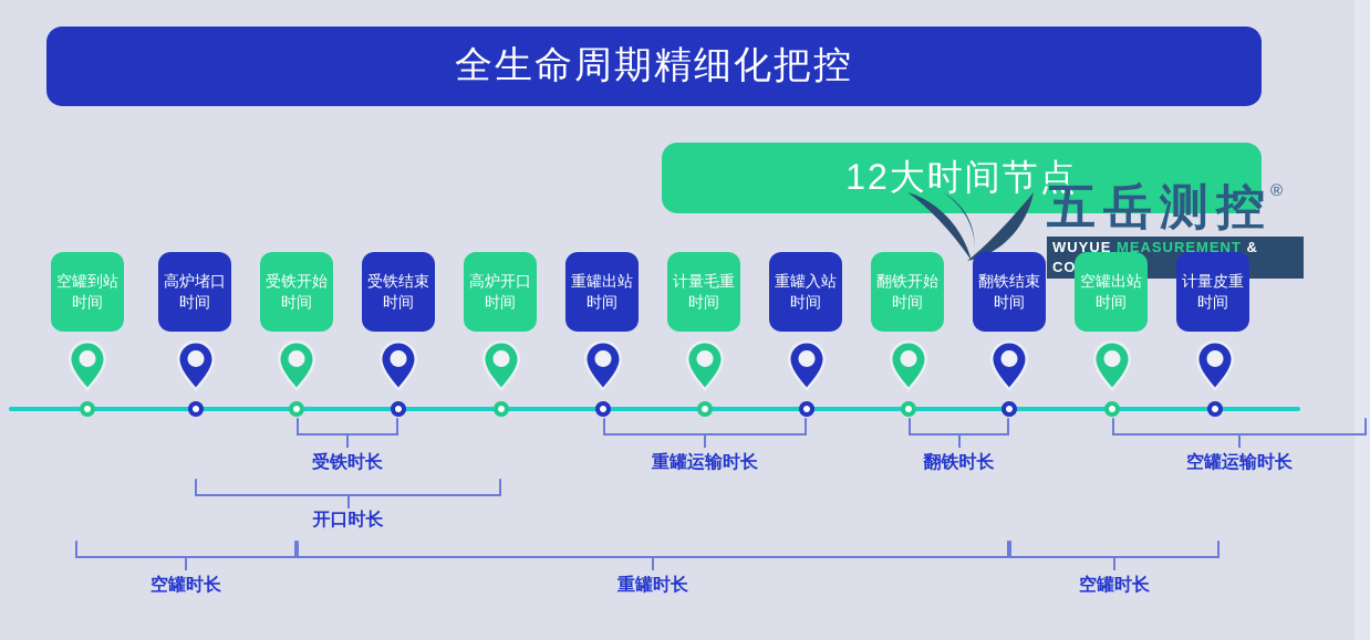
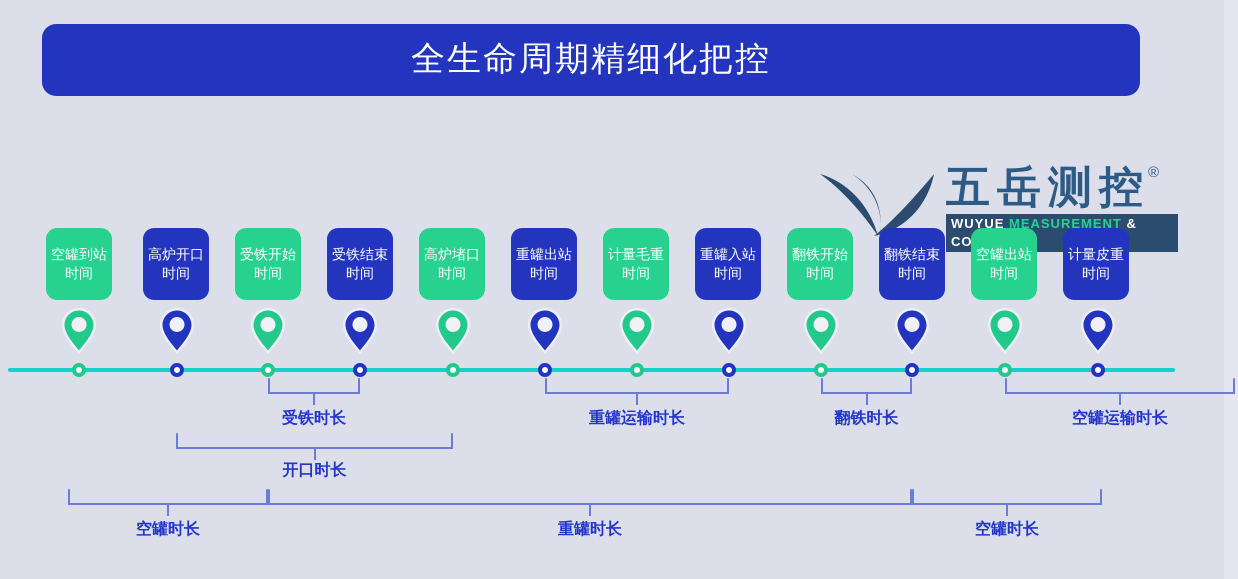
  全生命周期精细化把控
- 12大时间节点
  五岳测控
  ®
  WUYUE MEASUREMENT & CO
  空罐到站时间
- 高炉堵口时间
+ 高炉开口时间
  受铁开始时间
  受铁结束时间
- 高炉开口时间
+ 高炉堵口时间
  重罐出站时间
  计量毛重时间
  重罐入站时间
  翻铁开始时间
  翻铁结束时间
  空罐出站时间
  计量皮重时间
  受铁时长
  重罐运输时长
  翻铁时长
  空罐运输时长
  开口时长
  空罐时长
  重罐时长
  空罐时长
